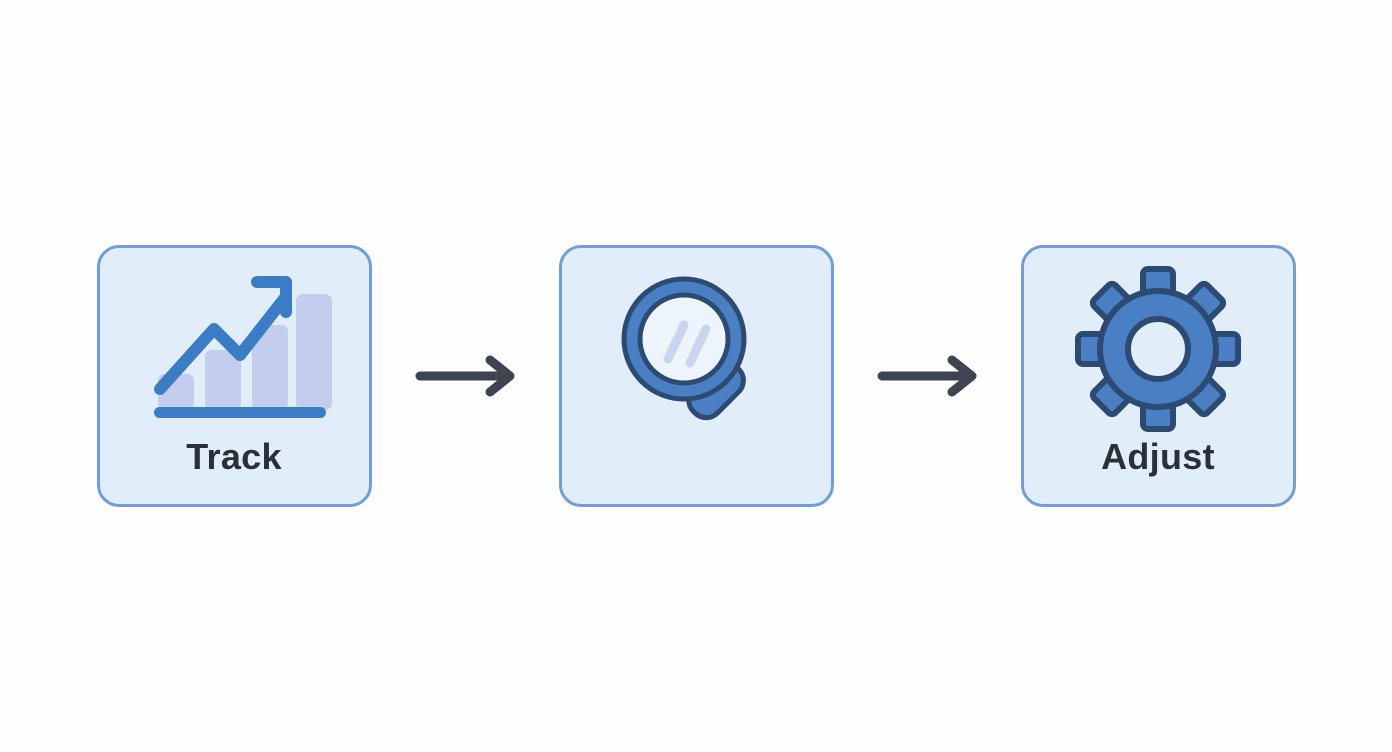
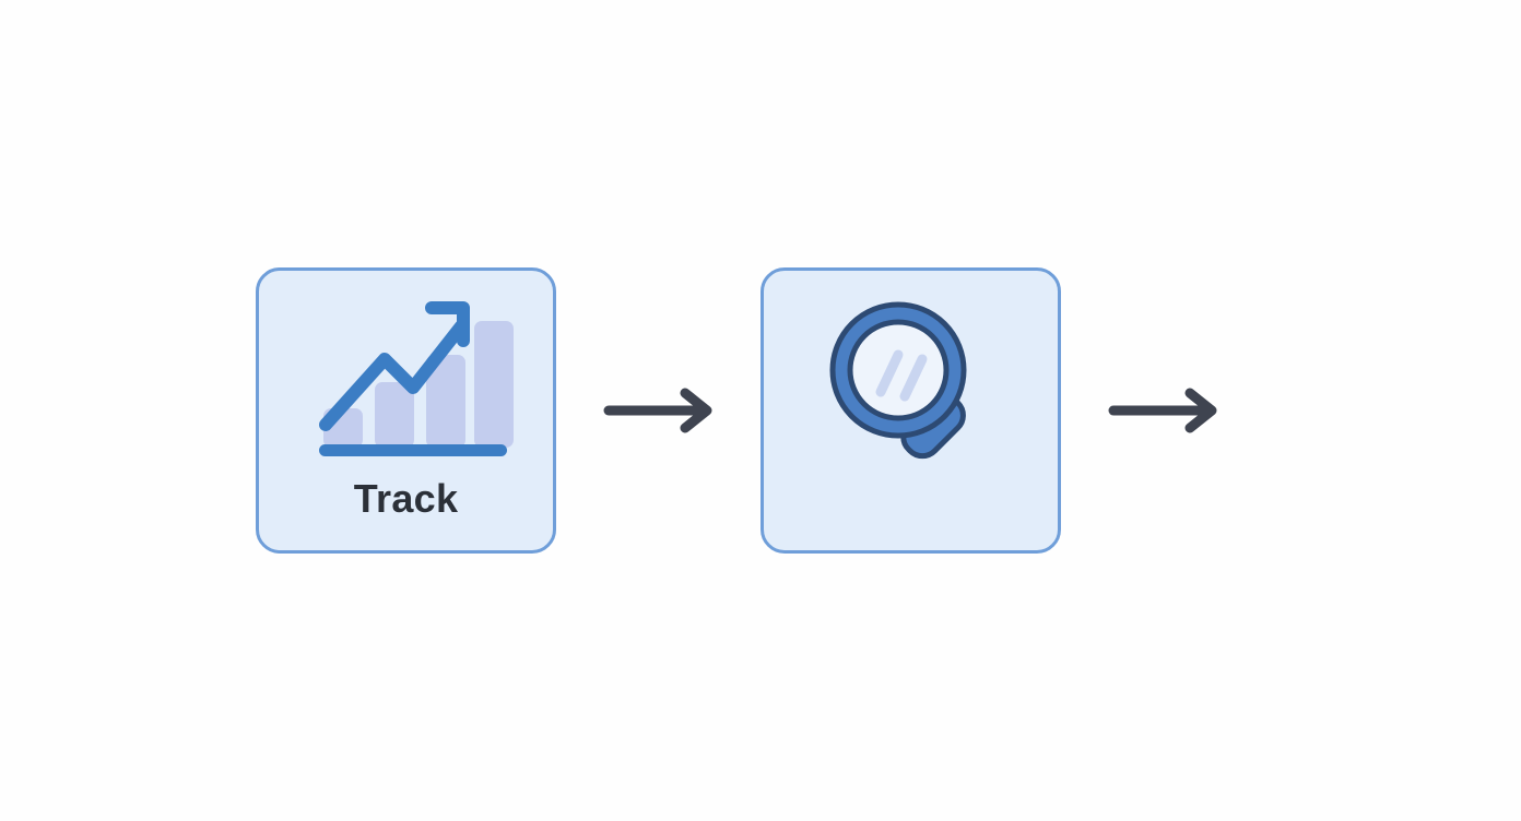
  Track
- Adjust
